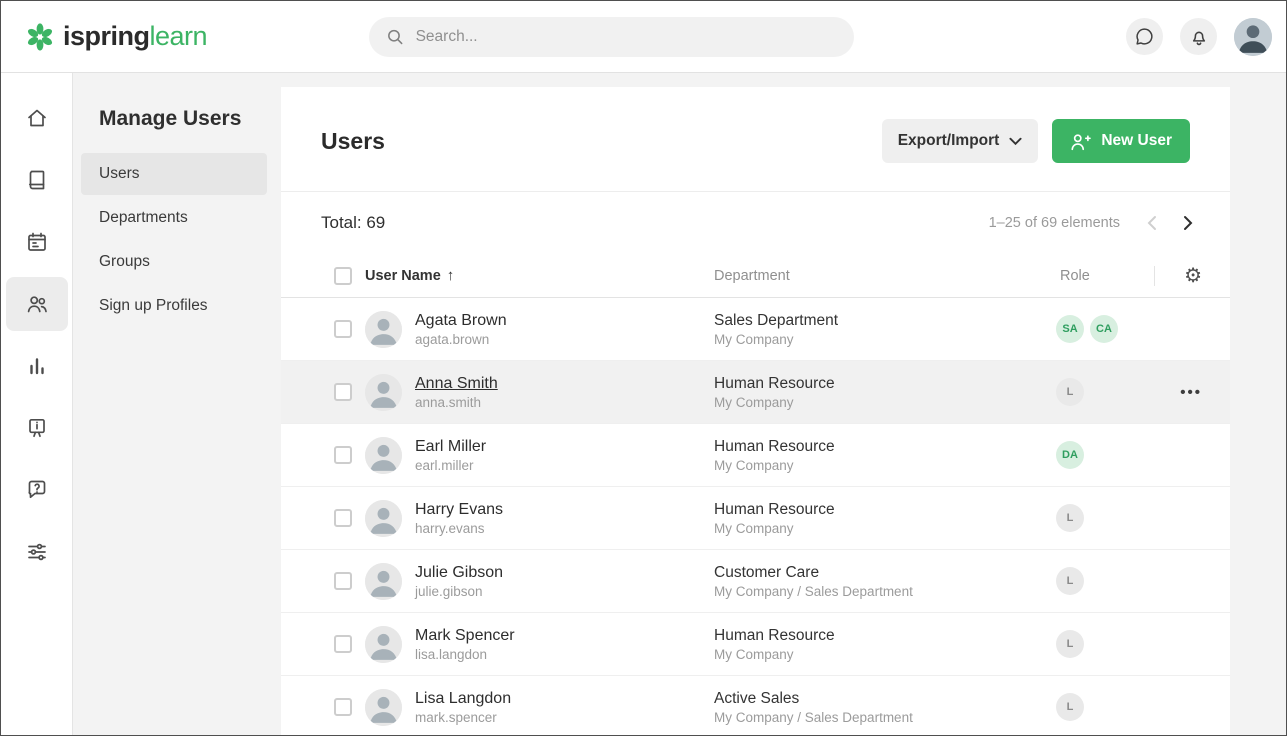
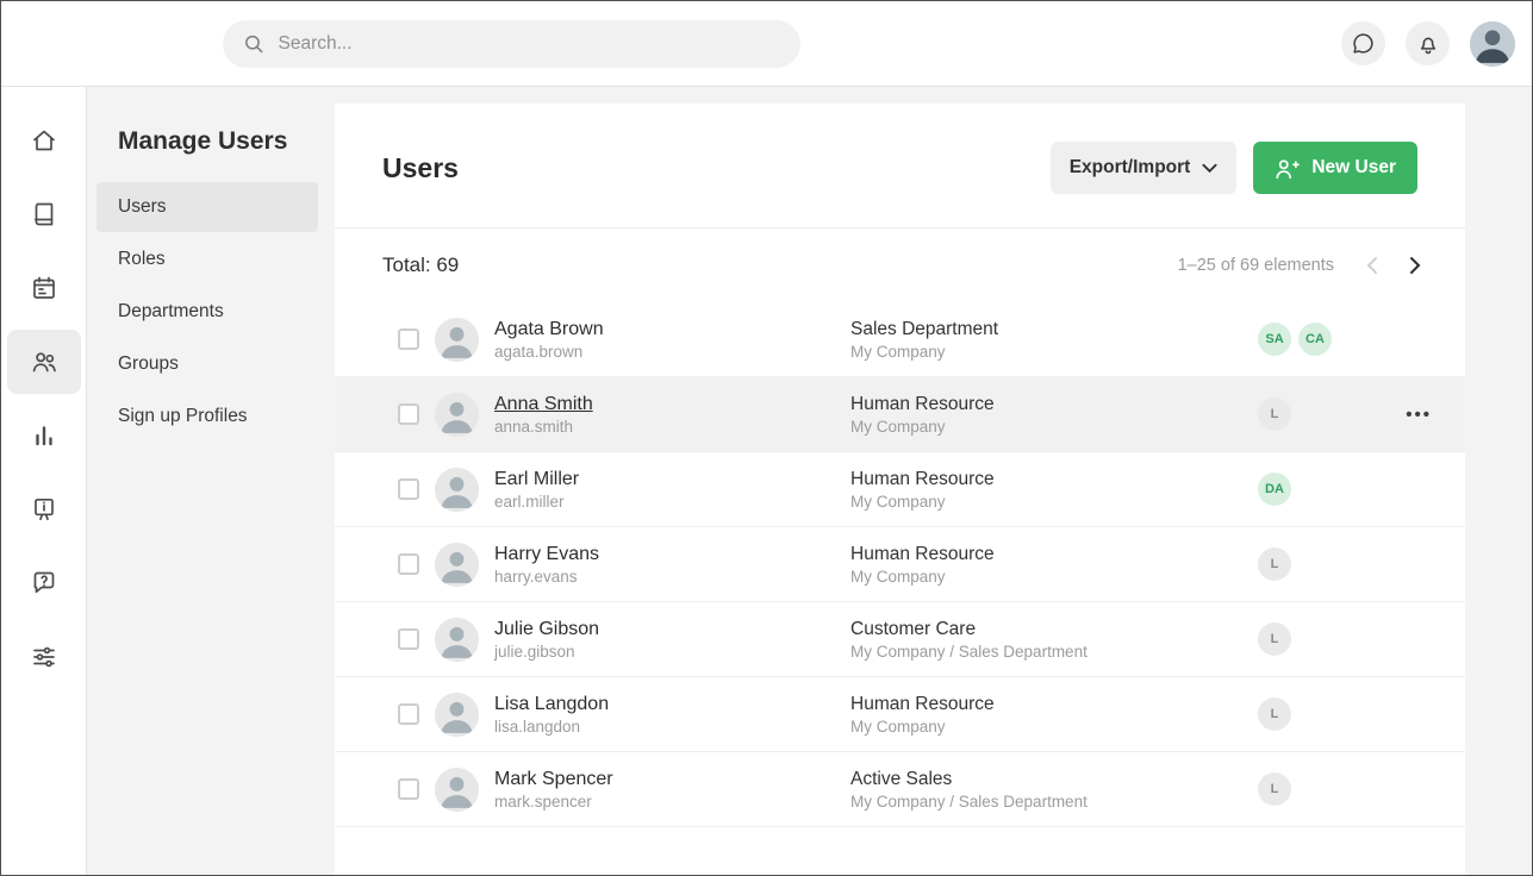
- ispringlearn
  Search...
  Manage Users
  Users
+ Roles
  Departments
  Groups
  Sign up Profiles
  Users
  Export/Import
  New User
  Total: 69
  1–25 of 69 elements
- User Name
- ↑
- Department
- Role
- ⚙
  Agata Brown
  agata.brown
  Sales Department
  My Company
  SA
  CA
  Anna Smith
  anna.smith
  Human Resource
  My Company
  L
  •••
  Earl Miller
  earl.miller
  Human Resource
  My Company
  DA
  Harry Evans
  harry.evans
  Human Resource
  My Company
  L
  Julie Gibson
  julie.gibson
  Customer Care
  My Company / Sales Department
  L
- Mark Spencer
+ Lisa Langdon
  lisa.langdon
  Human Resource
  My Company
  L
- Lisa Langdon
+ Mark Spencer
  mark.spencer
  Active Sales
  My Company / Sales Department
  L
